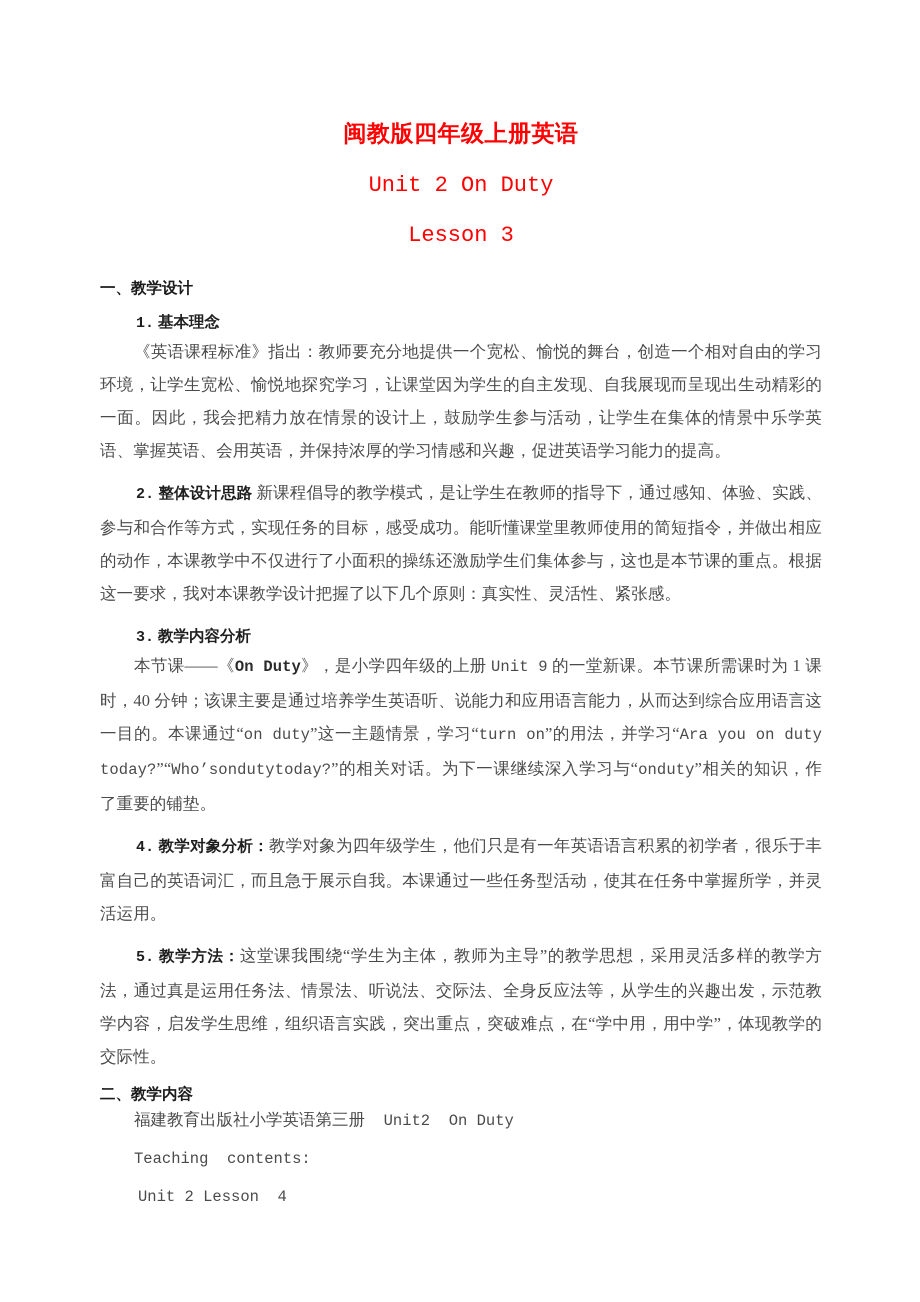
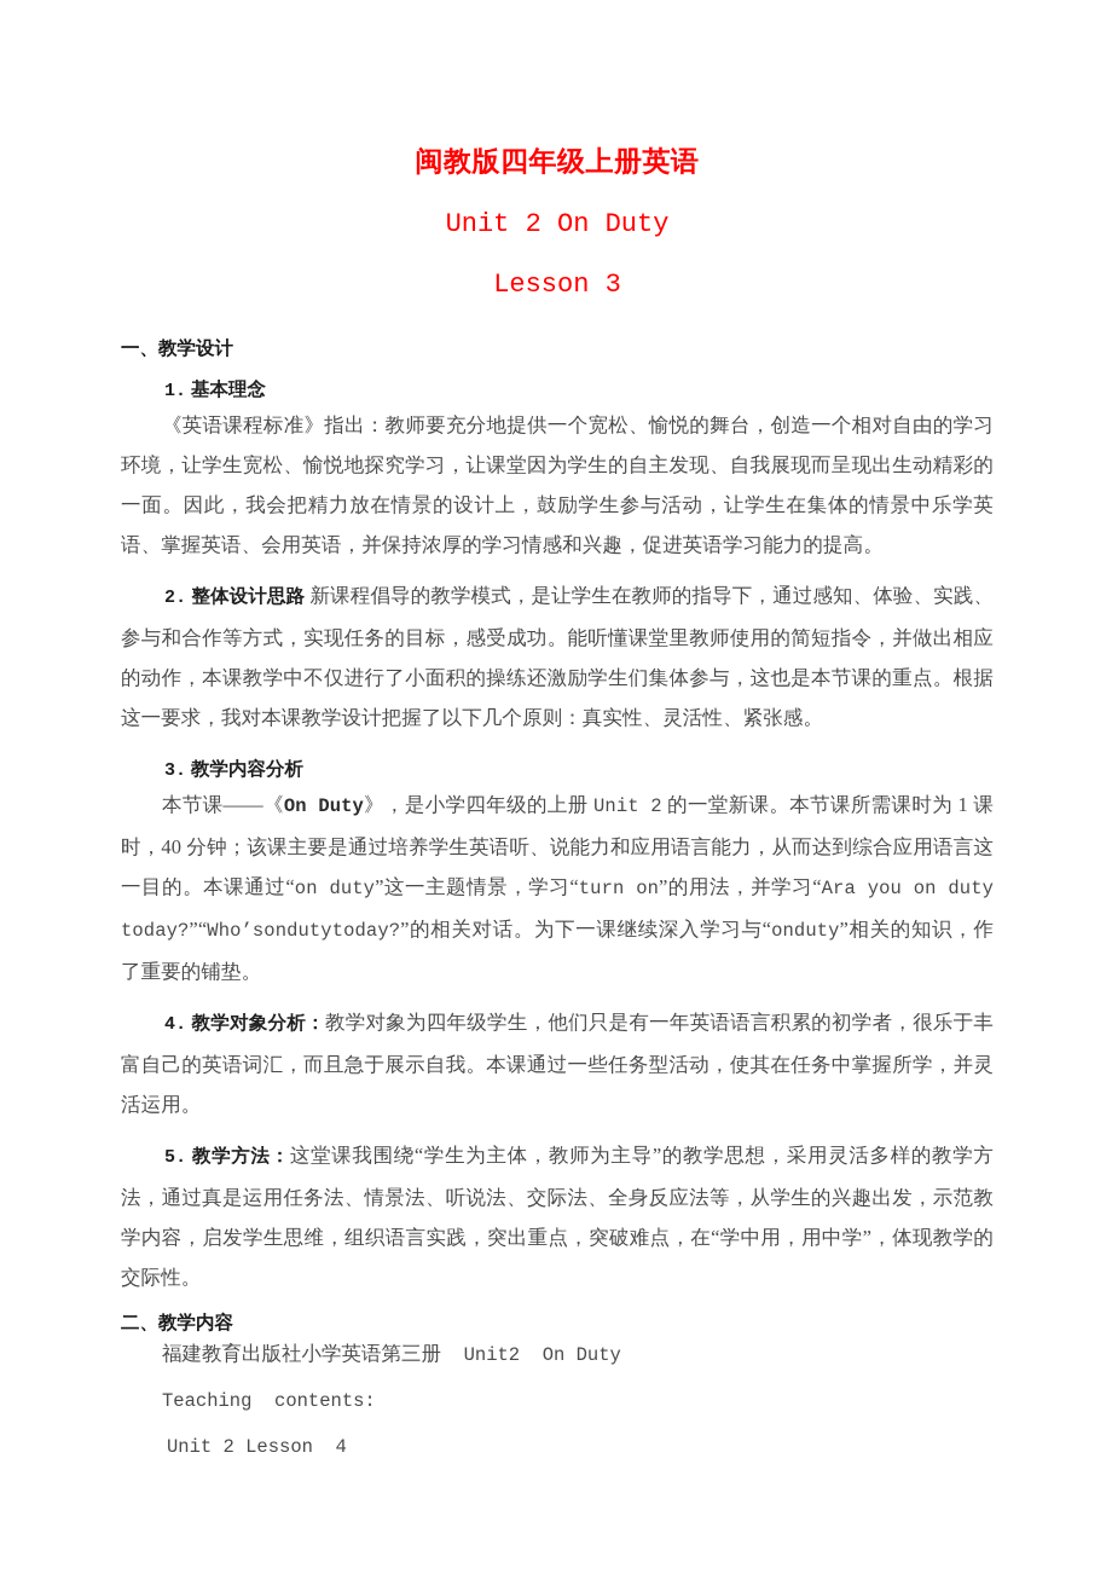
  闽教版四年级上册英语
  Unit 2 On Duty
  Lesson 3
  一、教学设计
  1. 基本理念
  《英语课程标准》指出：教师要充分地提供一个宽松、愉悦的舞台，创造一个相对自由的学习环境，让学生宽松、愉悦地探究学习，让课堂因为学生的自主发现、自我展现而呈现出生动精彩的一面。因此，我会把精力放在情景的设计上，鼓励学生参与活动，让学生在集体的情景中乐学英语、掌握英语、会用英语，并保持浓厚的学习情感和兴趣，促进英语学习能力的提高。
  2. 整体设计思路 新课程倡导的教学模式，是让学生在教师的指导下，通过感知、体验、实践、参与和合作等方式，实现任务的目标，感受成功。能听懂课堂里教师使用的简短指令，并做出相应的动作，本课教学中不仅进行了小面积的操练还激励学生们集体参与，这也是本节课的重点。根据这一要求，我对本课教学设计把握了以下几个原则：真实性、灵活性、紧张感。
  3. 教学内容分析
- 本节课——《On Duty》，是小学四年级的上册 Unit 9 的一堂新课。本节课所需课时为 1 课时，40 分钟；该课主要是通过培养学生英语听、说能力和应用语言能力，从而达到综合应用语言这一目的。本课通过“on duty”这一主题情景，学习“turn on”的用法，并学习“Ara you on duty today?”“Who’sondutytoday?”的相关对话。为下一课继续深入学习与“onduty”相关的知识，作了重要的铺垫。
+ 本节课——《On Duty》，是小学四年级的上册 Unit 2 的一堂新课。本节课所需课时为 1 课时，40 分钟；该课主要是通过培养学生英语听、说能力和应用语言能力，从而达到综合应用语言这一目的。本课通过“on duty”这一主题情景，学习“turn on”的用法，并学习“Ara you on duty today?”“Who’sondutytoday?”的相关对话。为下一课继续深入学习与“onduty”相关的知识，作了重要的铺垫。
  4. 教学对象分析：教学对象为四年级学生，他们只是有一年英语语言积累的初学者，很乐于丰富自己的英语词汇，而且急于展示自我。本课通过一些任务型活动，使其在任务中掌握所学，并灵活运用。
  5. 教学方法：这堂课我围绕“学生为主体，教师为主导”的教学思想，采用灵活多样的教学方法，通过真是运用任务法、情景法、听说法、交际法、全身反应法等，从学生的兴趣出发，示范教学内容，启发学生思维，组织语言实践，突出重点，突破难点，在“学中用，用中学”，体现教学的交际性。
  二、教学内容
  福建教育出版社小学英语第三册 Unit2 On Duty
  Teaching contents:
  Unit 2 Lesson 4
